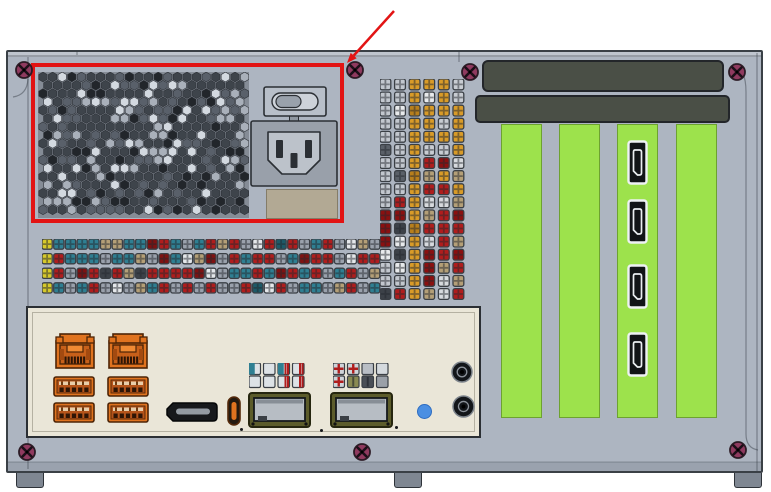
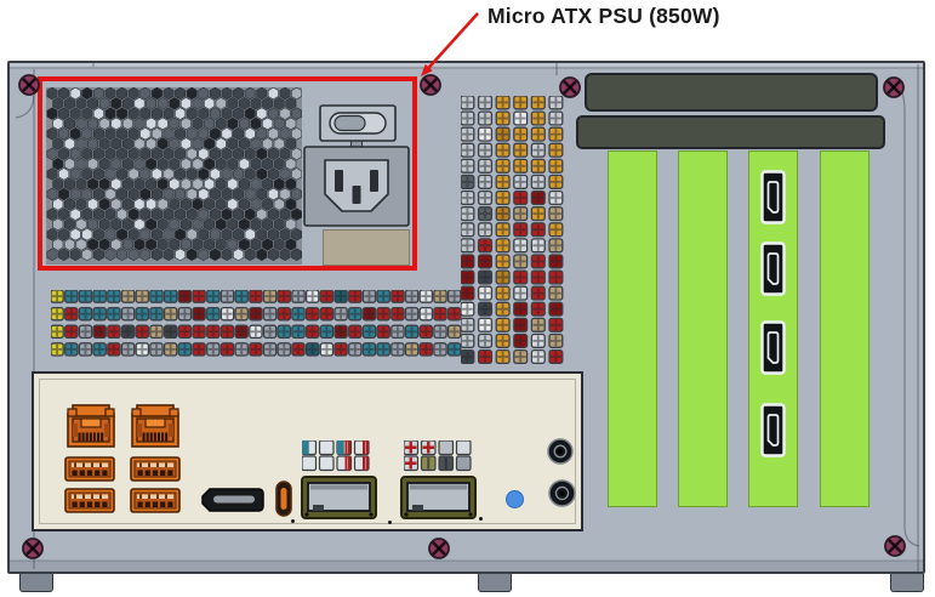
+ Micro ATX PSU (850W)
